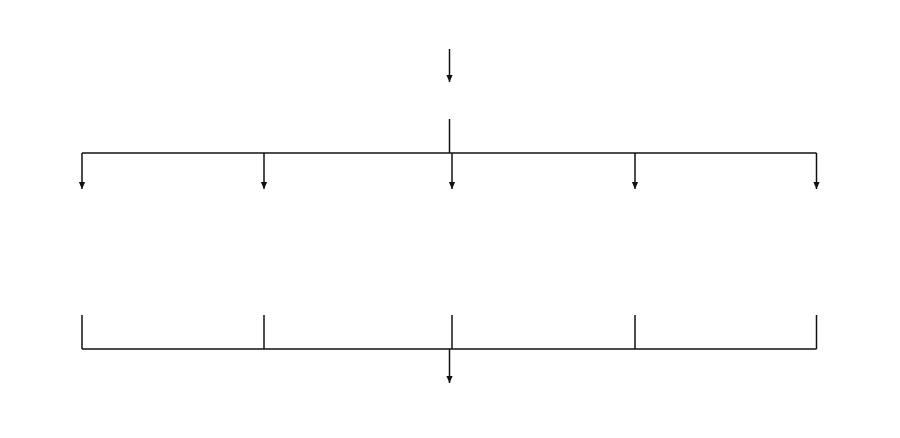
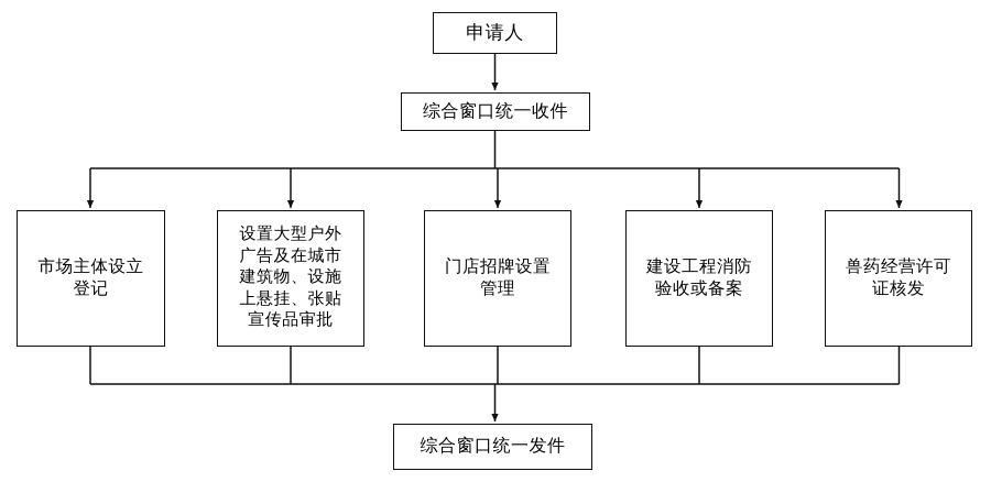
+ 申请人
+ 综合窗口统一收件
+ 市场主体设立
+ 登记
+ 设置大型户外
+ 广告及在城市
+ 建筑物、设施
+ 上悬挂、张贴
+ 宣传品审批
+ 门店招牌设置
+ 管理
+ 建设工程消防
+ 验收或备案
+ 兽药经营许可
+ 证核发
+ 综合窗口统一发件
